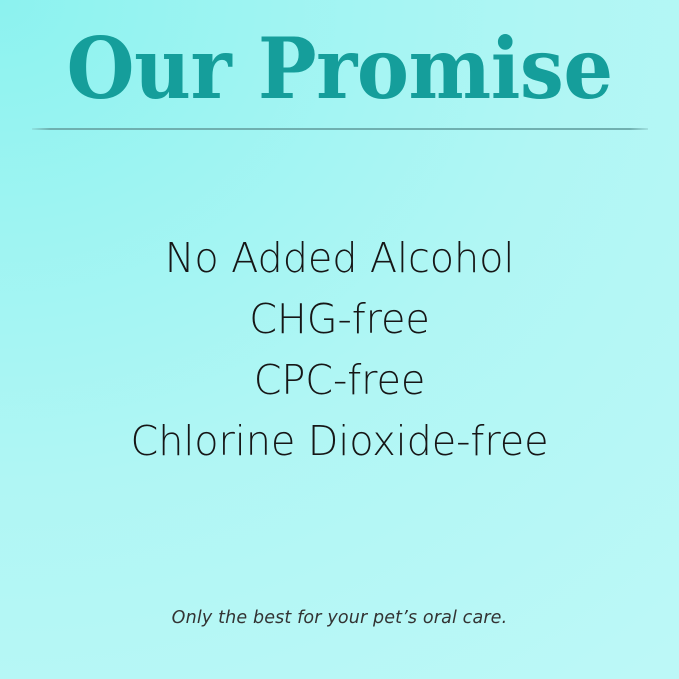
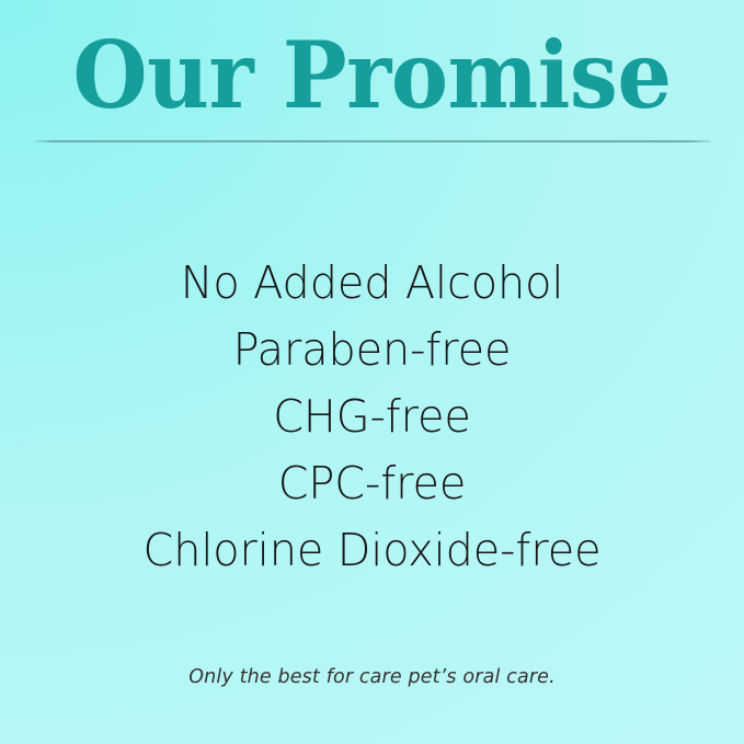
  Our Promise
  No Added Alcohol
+ Paraben-free
  CHG-free
  CPC-free
  Chlorine Dioxide-free
- Only the best for your pet’s oral care.
+ Only the best for care pet’s oral care.
